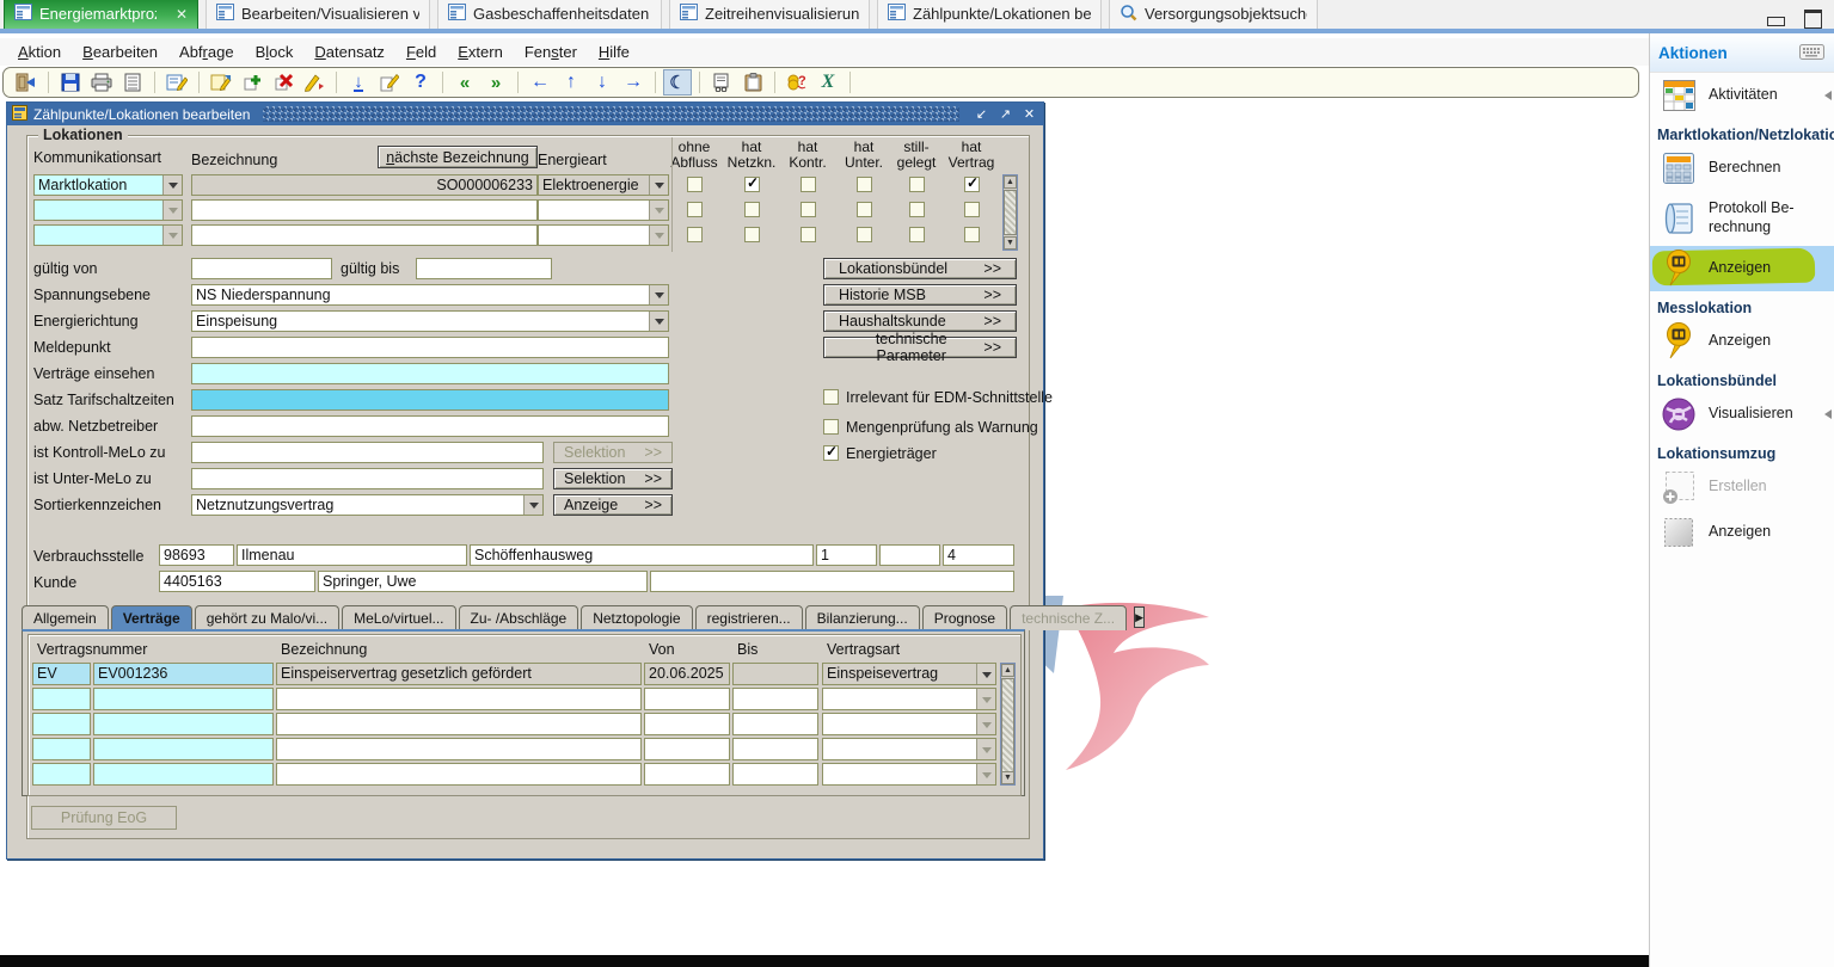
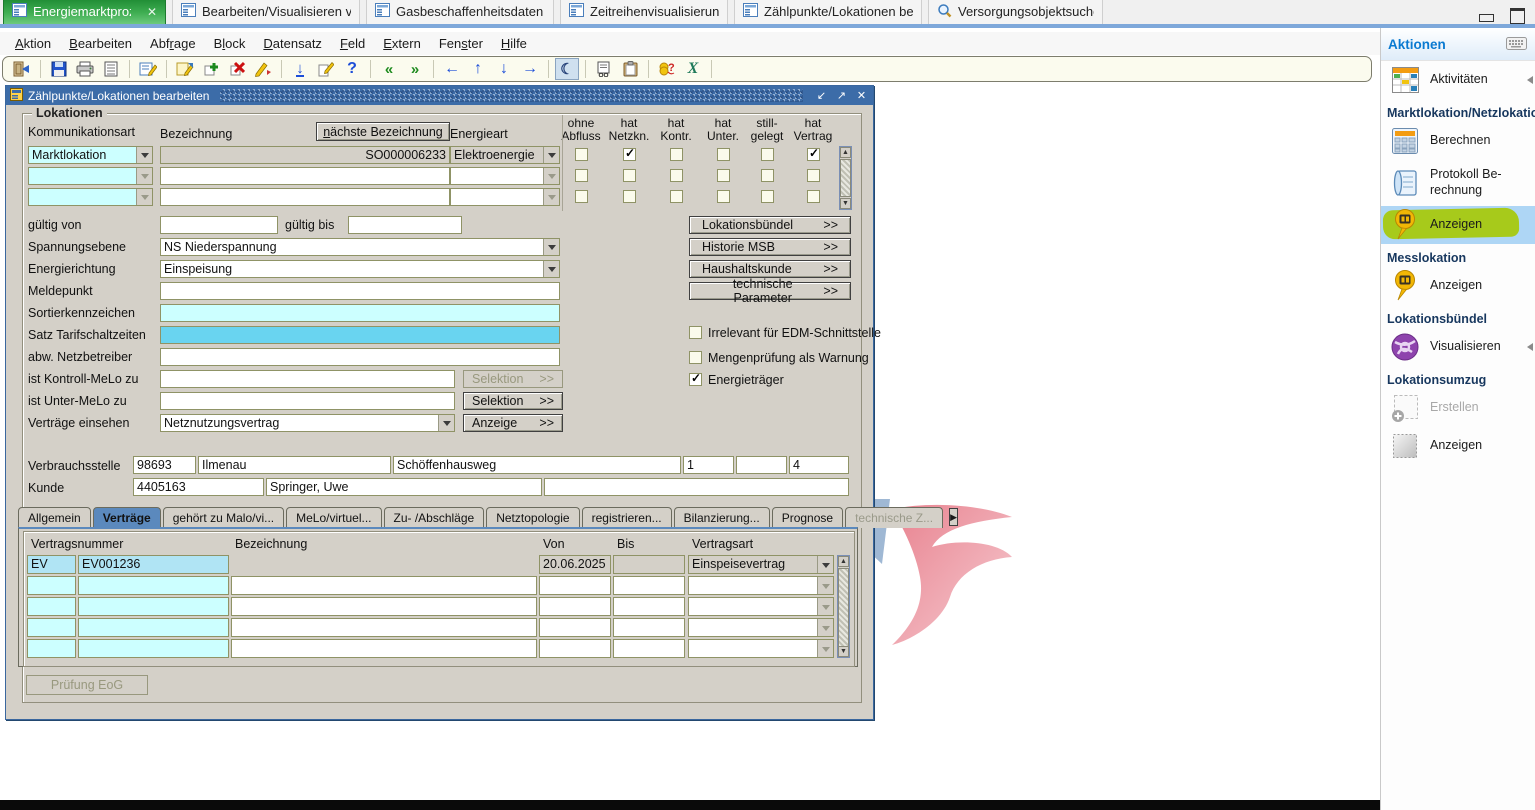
  Energiemarktpro
  ✕
  Bearbeiten/Visualisieren v
  Gasbeschaffenheitsdaten
  Zeitreihenvisualisierun
  Zählpunkte/Lokationen be
  Versorgungsobjektsuch
  Aktion
  Bearbeiten
  Abfrage
  Block
  Datensatz
  Feld
  Extern
  Fenster
  Hilfe
  ↓
  ?
  «
  »
  ←
  ↑
  ↓
  →
  ☾
  ?
  X
  Zählpunkte/Lokationen bearbeiten
  ↙
  ↗
  ✕
  Lokationen
  Kommunikationsart
  Bezeichnung
  Energieart
  n
  ächste Bezeichnung
  ohne
  Abfluss
  hat
  Netzkn.
  hat
  Kontr.
  hat
  Unter.
  still-
  gelegt
  hat
  Vertrag
  Marktlokation
  SO000006233
  Elektroenergie
  gültig von
  gültig bis
  Spannungsebene
  NS Niederspannung
  Energierichtung
  Einspeisung
  Meldepunkt
- Verträge einsehen
+ Sortierkennzeichen
  Satz Tarifschaltzeiten
  abw. Netzbetreiber
  ist Kontroll-MeLo zu
  Selektion
  >>
  ist Unter-MeLo zu
  Selektion
  >>
- Sortierkennzeichen
+ Verträge einsehen
  Netznutzungsvertrag
  Anzeige
  >>
  Lokationsbündel
  >>
  Historie MSB
  >>
  Haushaltskunde
  >>
  technische Parameter
  >>
  Irrelevant für EDM-Schnittstelle
  Mengenprüfung als Warnung
  Energieträger
  Verbrauchsstelle
  98693
  Ilmenau
  Schöffenhausweg
  1
  4
  Kunde
  4405163
  Springer, Uwe
  Allgemein
  Verträge
  gehört zu Malo/vi...
  MeLo/virtuel...
  Zu- /Abschläge
  Netztopologie
  registrieren...
  Bilanzierung...
  Prognose
  technische Z...
  ▶
  Vertragsnummer
  Bezeichnung
  Von
  Bis
  Vertragsart
  EV
  EV001236
- Einspeiservertrag gesetzlich gefördert
  20.06.2025
  Einspeisevertrag
  Prüfung EoG
  Aktionen
  Aktivitäten
  Marktlokation/Netzlokati
  Berechnen
  Protokoll Be-
  rechnung
  Anzeigen
  Messlokation
  Anzeigen
  Lokationsbündel
  Visualisieren
  Lokationsumzug
  Erstellen
  Anzeigen
